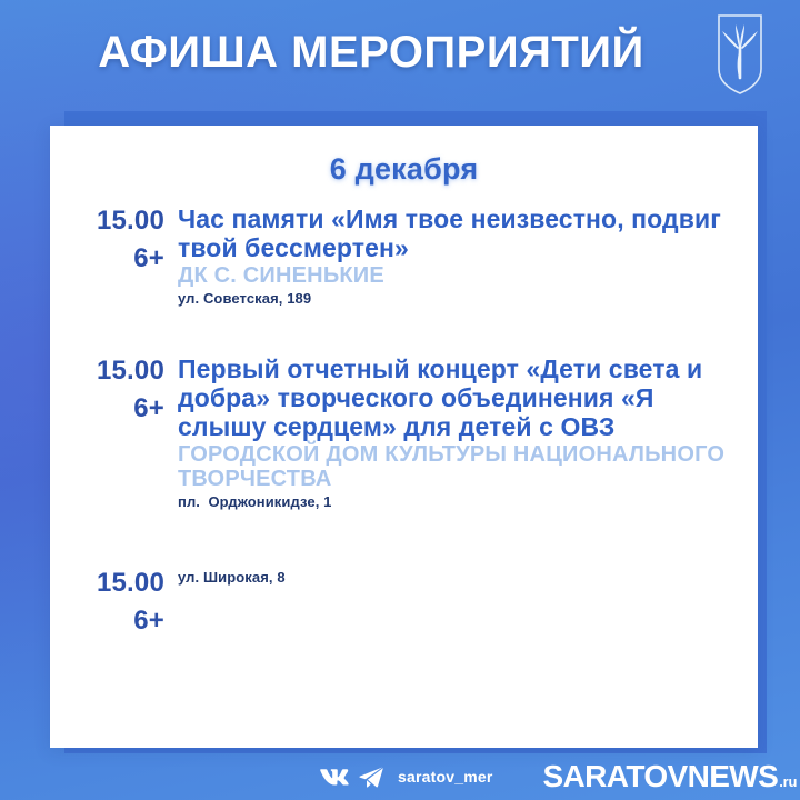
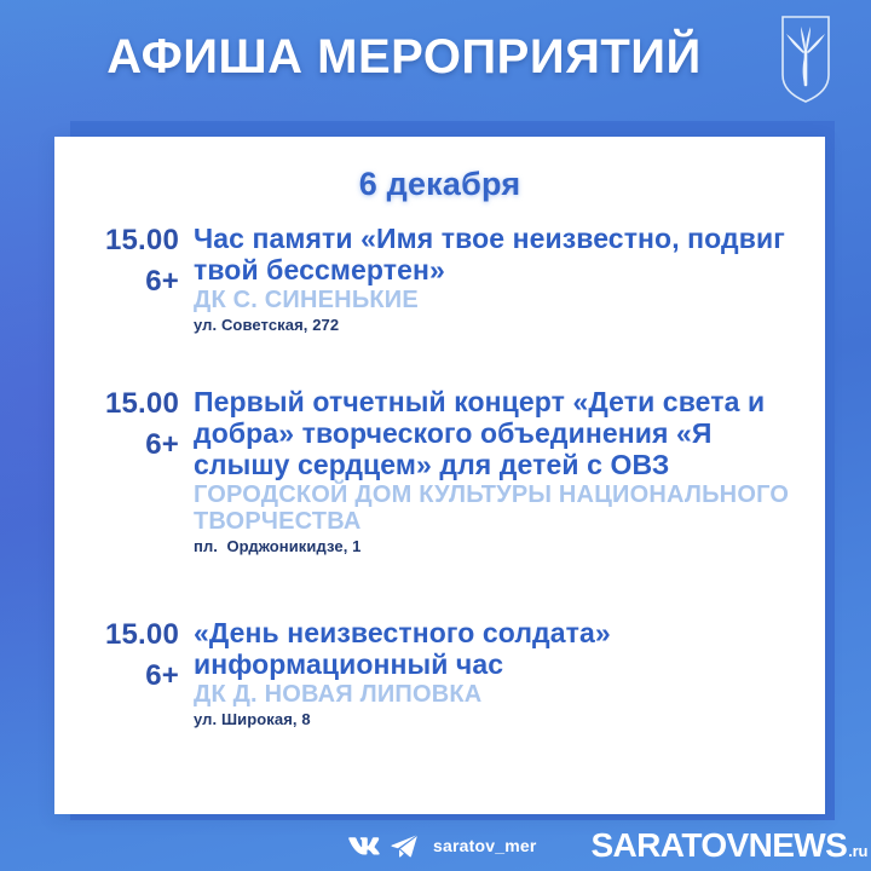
  АФИША МЕРОПРИЯТИЙ
  6 декабря
  15.00
  6+
  Час памяти «Имя твое неизвестно, подвиг твой бессмертен»
  ДК С. СИНЕНЬКИЕ
- ул. Советская, 189
+ ул. Советская, 272
  15.00
  6+
  Первый отчетный концерт «Дети света и добра» творческого объединения «Я слышу сердцем» для детей с ОВЗ
  ГОРОДСКОЙ ДОМ КУЛЬТУРЫ НАЦИОНАЛЬНОГО ТВОРЧЕСТВА
  пл. Орджоникидзе, 1
  15.00
  6+
+ «День неизвестного солдата» информационный час
+ ДК Д. НОВАЯ ЛИПОВКА
  ул. Широкая, 8
  saratov_mer
  SARATOVNEWS
  .ru
